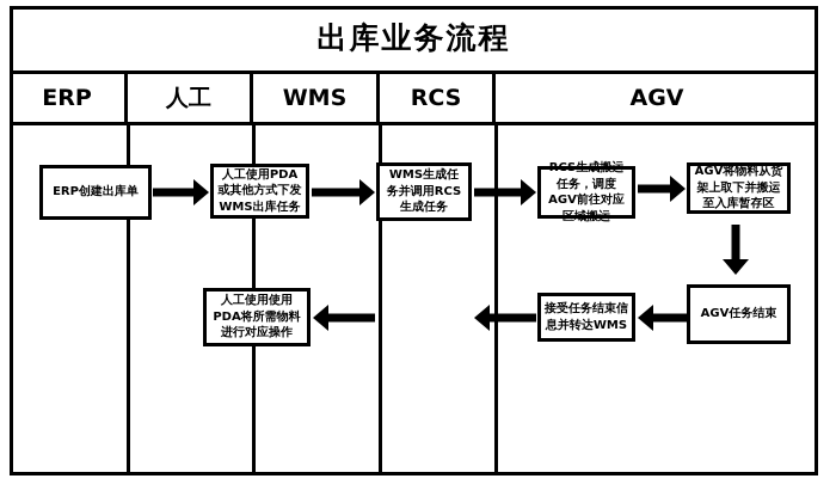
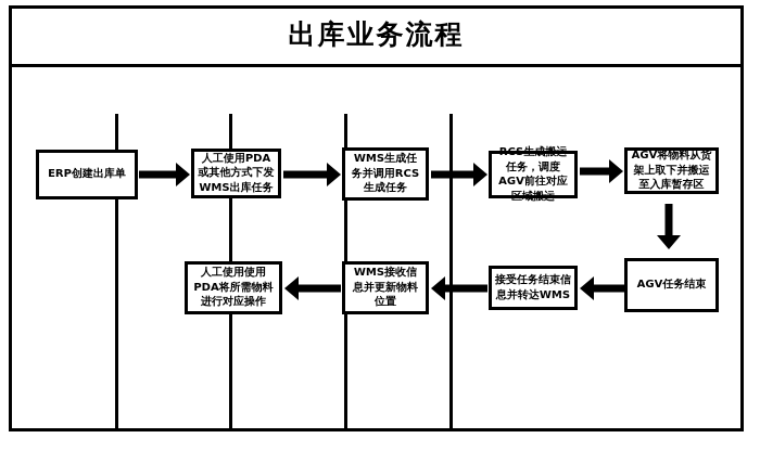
  出库业务流程
- ERP
- 人工
- WMS
- RCS
- AGV
  ERP创建出库单
  人工使用PDA或其他方式下发WMS出库任务
  WMS生成任务并调用RCS生成任务
  RCS生成搬运任务，调度AGV前往对应区域搬运
  AGV将物料从货架上取下并搬运至入库暂存区
  AGV任务结束
  接受任务结束信息并转达WMS
+ WMS接收信息并更新物料位置
  人工使用使用PDA将所需物料进行对应操作
